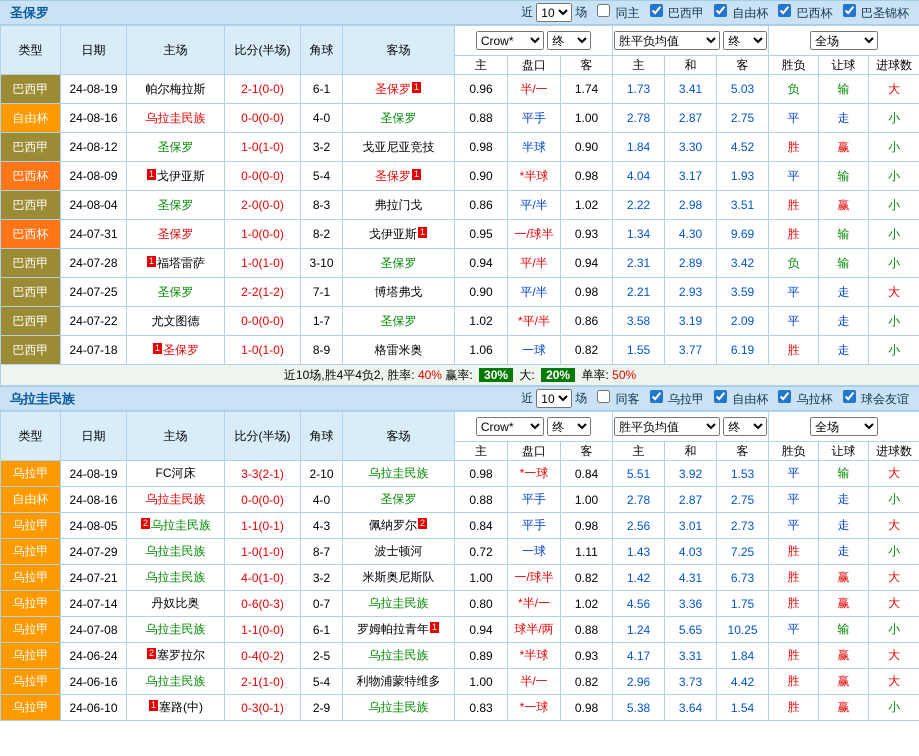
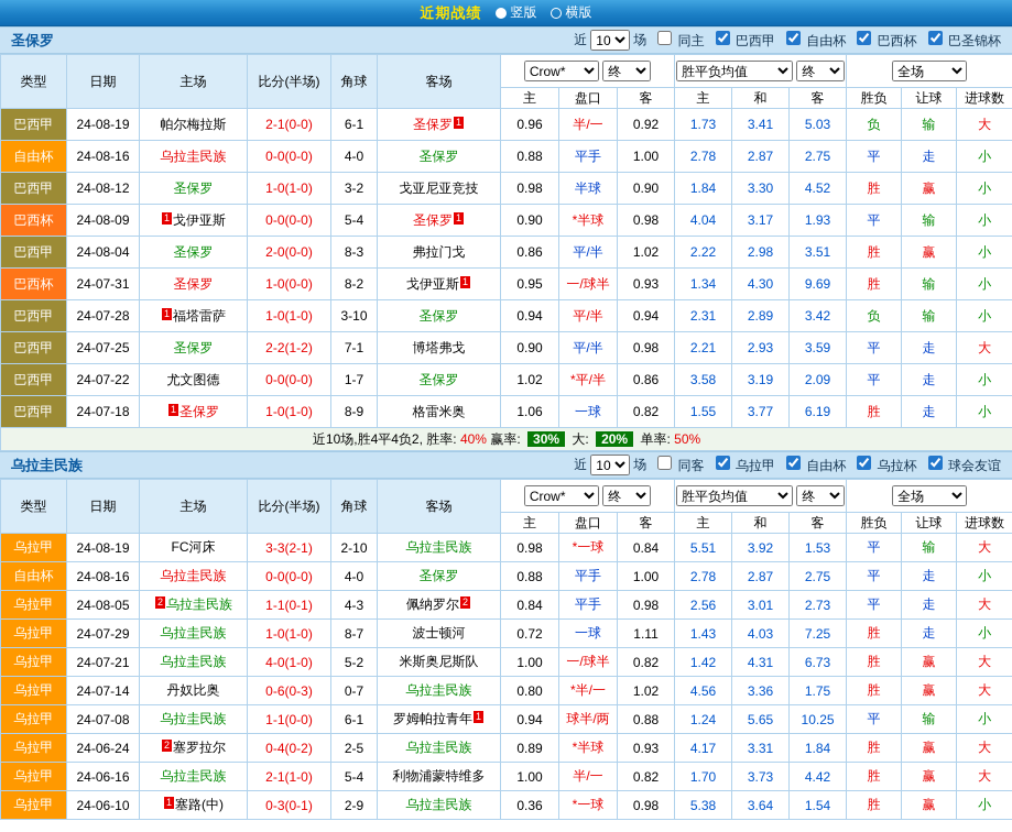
+ 近期战绩
+ 竖版
+ 横版
  圣保罗
  近
  10
  场
  同主
  巴西甲
  自由杯
  巴西杯
  巴圣锦杯
  类型	日期	主场	比分(半场)	角球	客场	Crow* 终	胜平负均值 终	全场
  主	盘口	客	主	和	客	胜负	让球	进球数
- 巴西甲	24-08-19	帕尔梅拉斯	2-1(0-0)	6-1	圣保罗 1	0.96	半/一	1.74	1.73	3.41	5.03	负	输	大
+ 巴西甲	24-08-19	帕尔梅拉斯	2-1(0-0)	6-1	圣保罗 1	0.96	半/一	0.92	1.73	3.41	5.03	负	输	大
  自由杯	24-08-16	乌拉圭民族	0-0(0-0)	4-0	圣保罗	0.88	平手	1.00	2.78	2.87	2.75	平	走	小
  巴西甲	24-08-12	圣保罗	1-0(1-0)	3-2	戈亚尼亚竞技	0.98	半球	0.90	1.84	3.30	4.52	胜	赢	小
  巴西杯	24-08-09	1 戈伊亚斯	0-0(0-0)	5-4	圣保罗 1	0.90	*半球	0.98	4.04	3.17	1.93	平	输	小
  巴西甲	24-08-04	圣保罗	2-0(0-0)	8-3	弗拉门戈	0.86	平/半	1.02	2.22	2.98	3.51	胜	赢	小
  巴西杯	24-07-31	圣保罗	1-0(0-0)	8-2	戈伊亚斯 1	0.95	一/球半	0.93	1.34	4.30	9.69	胜	输	小
  巴西甲	24-07-28	1 福塔雷萨	1-0(1-0)	3-10	圣保罗	0.94	平/半	0.94	2.31	2.89	3.42	负	输	小
  巴西甲	24-07-25	圣保罗	2-2(1-2)	7-1	博塔弗戈	0.90	平/半	0.98	2.21	2.93	3.59	平	走	大
  巴西甲	24-07-22	尤文图德	0-0(0-0)	1-7	圣保罗	1.02	*平/半	0.86	3.58	3.19	2.09	平	走	小
  巴西甲	24-07-18	1 圣保罗	1-0(1-0)	8-9	格雷米奥	1.06	一球	0.82	1.55	3.77	6.19	胜	走	小
  近10场,胜4平4负2, 胜率: 40% 赢率: 30% 大: 20% 单率: 50%
  乌拉圭民族
  近
  10
  场
  同客
  乌拉甲
  自由杯
  乌拉杯
  球会友谊
  类型	日期	主场	比分(半场)	角球	客场	Crow* 终	胜平负均值 终	全场
  主	盘口	客	主	和	客	胜负	让球	进球数
  乌拉甲	24-08-19	FC河床	3-3(2-1)	2-10	乌拉圭民族	0.98	*一球	0.84	5.51	3.92	1.53	平	输	大
  自由杯	24-08-16	乌拉圭民族	0-0(0-0)	4-0	圣保罗	0.88	平手	1.00	2.78	2.87	2.75	平	走	小
  乌拉甲	24-08-05	2 乌拉圭民族	1-1(0-1)	4-3	佩纳罗尔 2	0.84	平手	0.98	2.56	3.01	2.73	平	走	大
  乌拉甲	24-07-29	乌拉圭民族	1-0(1-0)	8-7	波士顿河	0.72	一球	1.11	1.43	4.03	7.25	胜	走	小
- 乌拉甲	24-07-21	乌拉圭民族	4-0(1-0)	3-2	米斯奥尼斯队	1.00	一/球半	0.82	1.42	4.31	6.73	胜	赢	大
+ 乌拉甲	24-07-21	乌拉圭民族	4-0(1-0)	5-2	米斯奥尼斯队	1.00	一/球半	0.82	1.42	4.31	6.73	胜	赢	大
  乌拉甲	24-07-14	丹奴比奥	0-6(0-3)	0-7	乌拉圭民族	0.80	*半/一	1.02	4.56	3.36	1.75	胜	赢	大
  乌拉甲	24-07-08	乌拉圭民族	1-1(0-0)	6-1	罗姆帕拉青年 1	0.94	球半/两	0.88	1.24	5.65	10.25	平	输	小
  乌拉甲	24-06-24	2 塞罗拉尔	0-4(0-2)	2-5	乌拉圭民族	0.89	*半球	0.93	4.17	3.31	1.84	胜	赢	大
- 乌拉甲	24-06-16	乌拉圭民族	2-1(1-0)	5-4	利物浦蒙特维多	1.00	半/一	0.82	2.96	3.73	4.42	胜	赢	大
+ 乌拉甲	24-06-16	乌拉圭民族	2-1(1-0)	5-4	利物浦蒙特维多	1.00	半/一	0.82	1.70	3.73	4.42	胜	赢	大
- 乌拉甲	24-06-10	1 塞路(中)	0-3(0-1)	2-9	乌拉圭民族	0.83	*一球	0.98	5.38	3.64	1.54	胜	赢	小
+ 乌拉甲	24-06-10	1 塞路(中)	0-3(0-1)	2-9	乌拉圭民族	0.36	*一球	0.98	5.38	3.64	1.54	胜	赢	小
